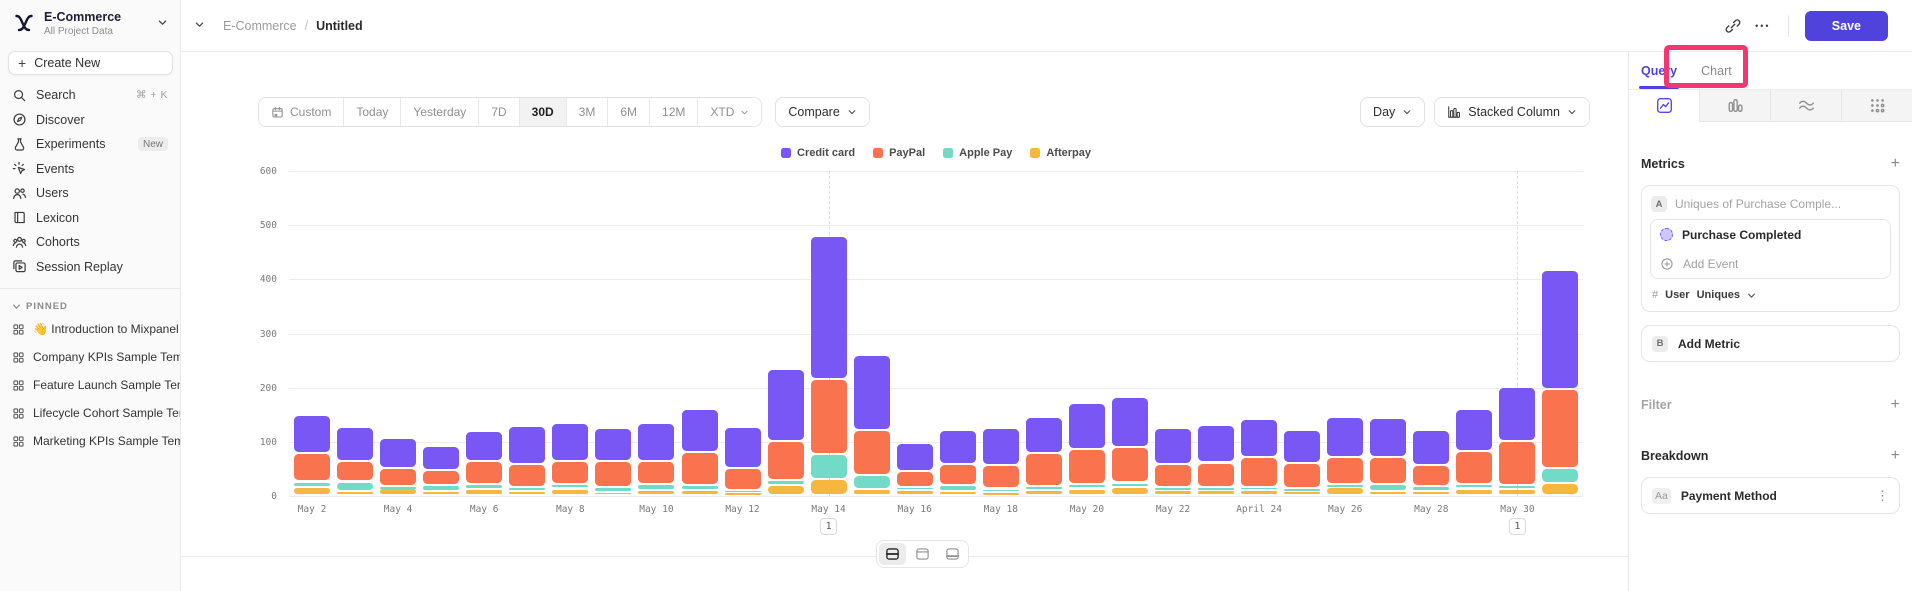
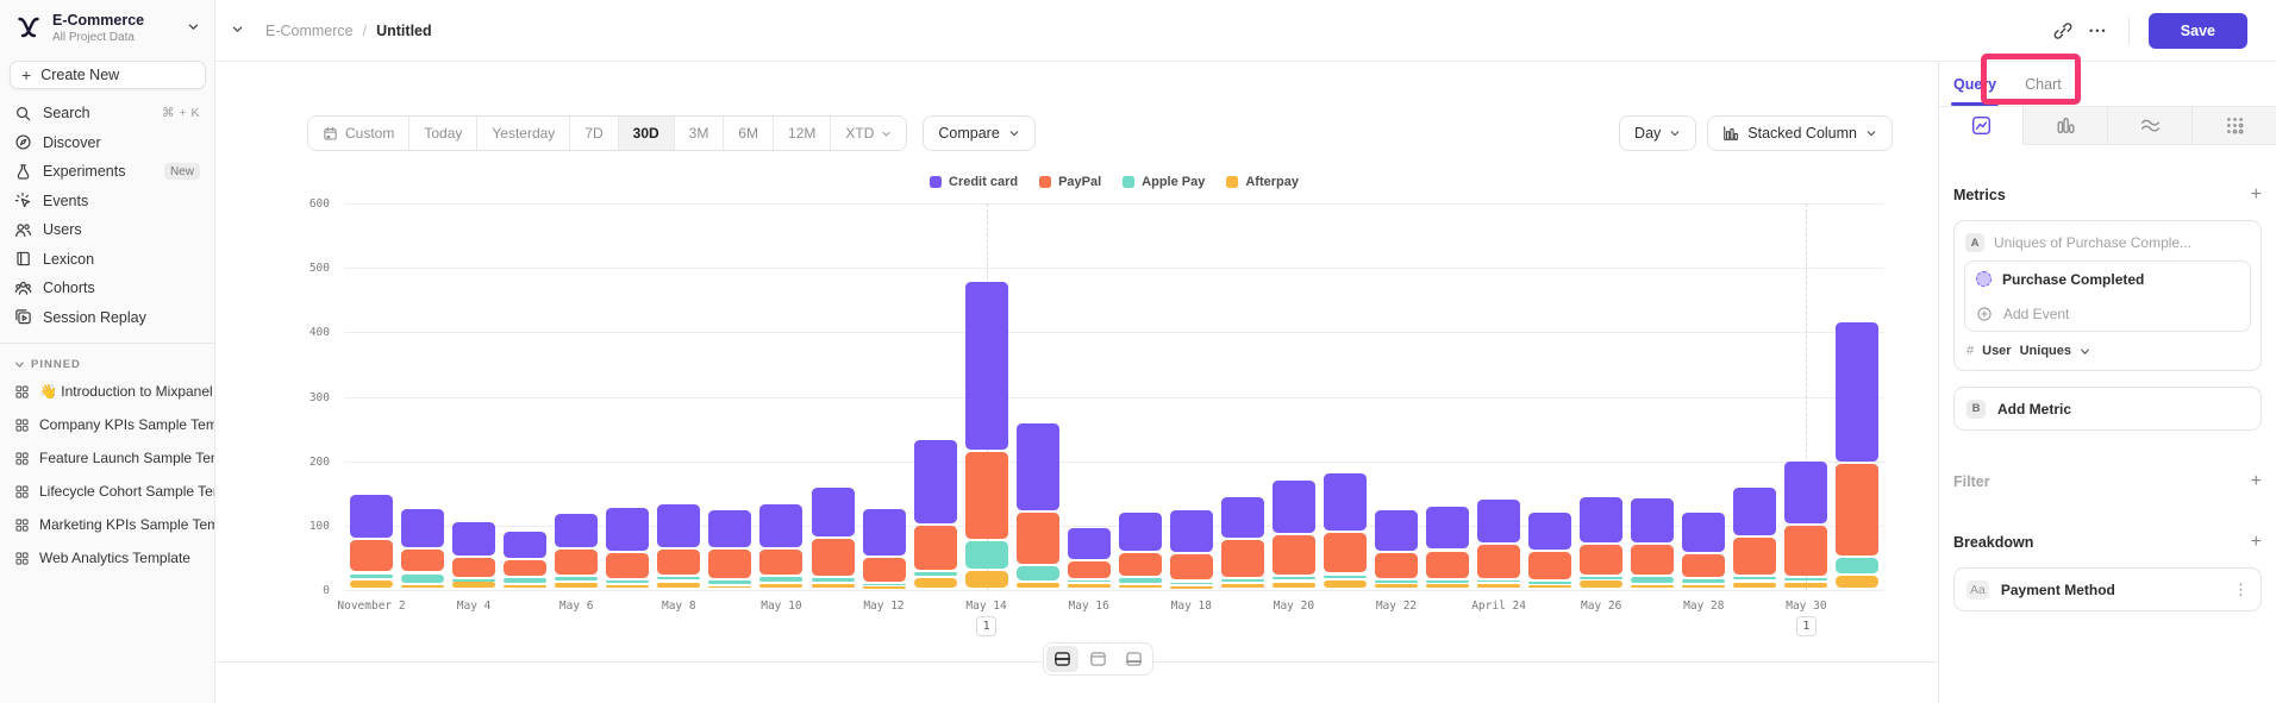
  E-Commerce
  All Project Data
  +
  Create New
  Search
  ⌘ + K
  Discover
  Experiments
  New
  Events
  Users
  Lexicon
  Cohorts
  Session Replay
  PINNED
  👋 Introduction to Mixpanel
  Company KPIs Sample Tem
  Feature Launch Sample Te
  Lifecycle Cohort Sample Te
  Marketing KPIs Sample Tem
+ Web Analytics Template
  E-Commerce
  /
  Untitled
  •••
  Save
  Custom
  Today
  Yesterday
  7D
  30D
  3M
  6M
  12M
  XTD
  Compare
  Day
  Stacked Column
  Credit card
  PayPal
  Apple Pay
  Afterpay
  0
  100
  200
  300
  400
  500
  600
- May 2
+ November 2
  May 4
  May 6
  May 8
  May 10
  May 12
  May 14
  May 16
  May 18
  May 20
  May 22
  April 24
  May 26
  May 28
  May 30
  1
  1
  Query
  Chart
  Metrics
  +
  A
  Uniques of Purchase Comple...
  Purchase Completed
  Add Event
  #
  User
  Uniques
  B
  Add Metric
  Filter
  +
  Breakdown
  +
  Aa
  Payment Method
  ⋮
